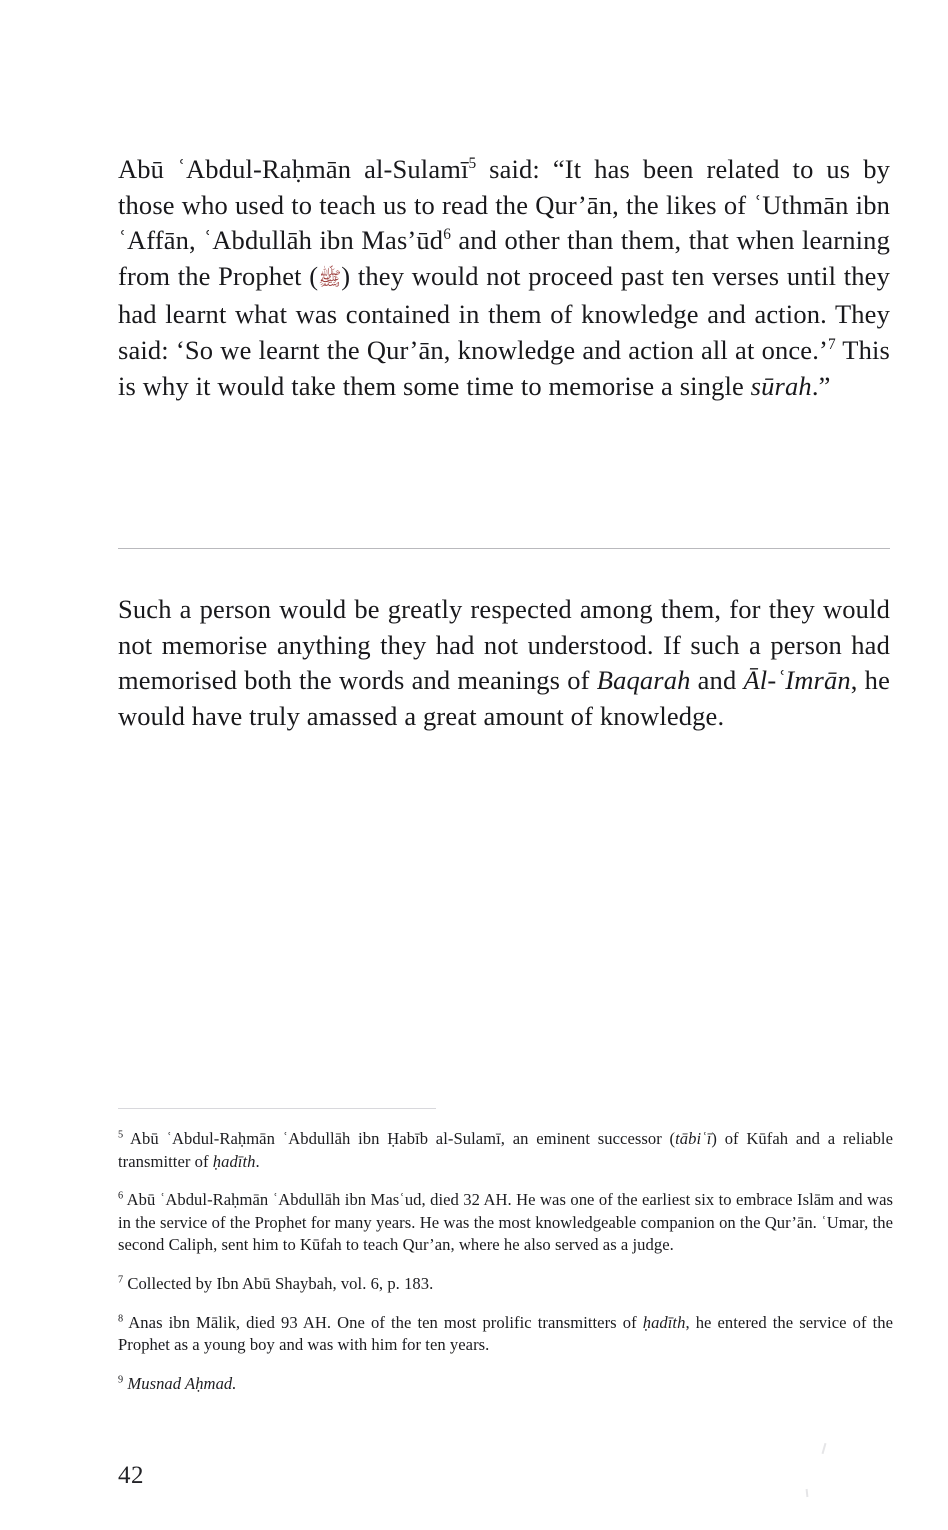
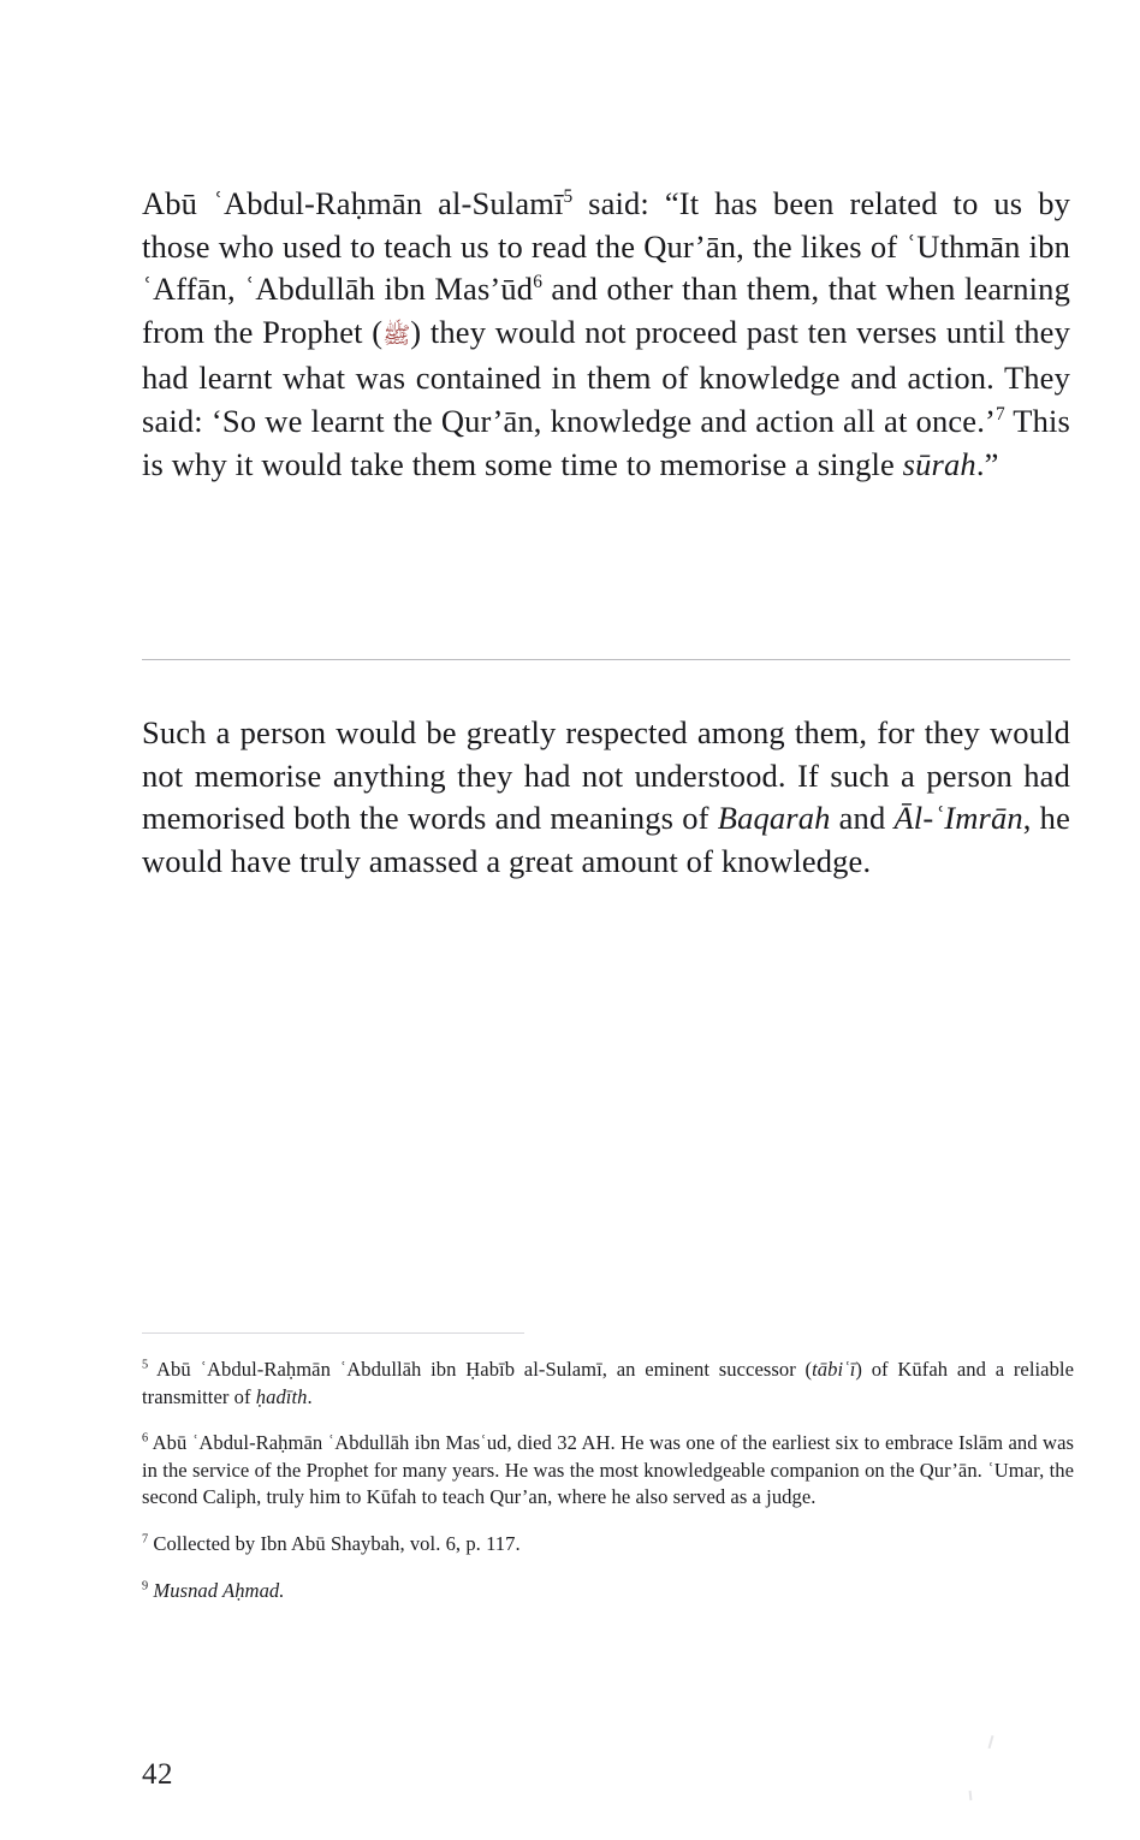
  Abū ʿAbdul-Raḥmān al-Sulamī5 said: “It has been related to us by those who used to teach us to read the Qur’ān, the likes of ʿUthmān ibn ʿAffān, ʿAbdullāh ibn Mas’ūd6 and other than them, that when learning from the Prophet (ﷺ) they would not proceed past ten verses until they had learnt what was contained in them of knowledge and action. They said: ‘So we learnt the Qur’ān, knowledge and action all at once.’7 This is why it would take them some time to memorise a single sūrah.”
  Such a person would be greatly respected among them, for they would not memorise anything they had not understood. If such a person had memorised both the words and meanings of Baqarah and Āl-ʿImrān, he would have truly amassed a great amount of knowledge.
  5 Abū ʿAbdul-Raḥmān ʿAbdullāh ibn Ḥabīb al-Sulamī, an eminent successor (tābiʿī) of Kūfah and a reliable transmitter of ḥadīth.
- 6 Abū ʿAbdul-Raḥmān ʿAbdullāh ibn Masʿud, died 32 AH. He was one of the earliest six to embrace Islām and was in the service of the Prophet for many years. He was the most knowledgeable companion on the Qur’ān. ʿUmar, the second Caliph, sent him to Kūfah to teach Qur’an, where he also served as a judge.
+ 6 Abū ʿAbdul-Raḥmān ʿAbdullāh ibn Masʿud, died 32 AH. He was one of the earliest six to embrace Islām and was in the service of the Prophet for many years. He was the most knowledgeable companion on the Qur’ān. ʿUmar, the second Caliph, truly him to Kūfah to teach Qur’an, where he also served as a judge.
- 7 Collected by Ibn Abū Shaybah, vol. 6, p. 183.
+ 7 Collected by Ibn Abū Shaybah, vol. 6, p. 117.
- 8 Anas ibn Mālik, died 93 AH. One of the ten most prolific transmitters of ḥadīth, he entered the service of the Prophet as a young boy and was with him for ten years.
  9 Musnad Aḥmad.
  42
